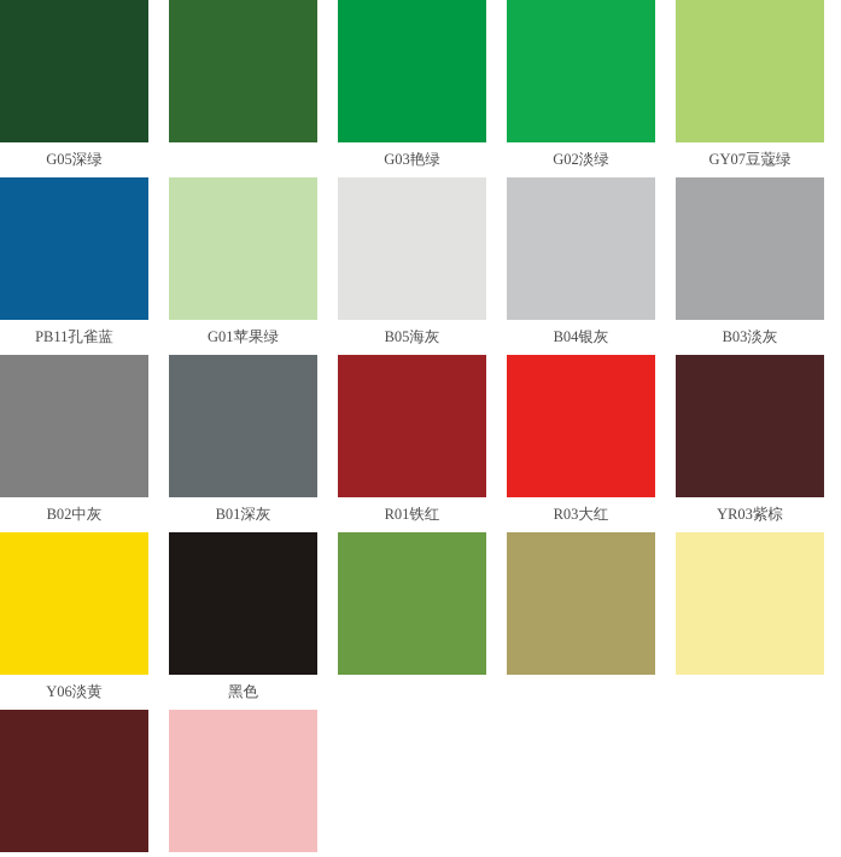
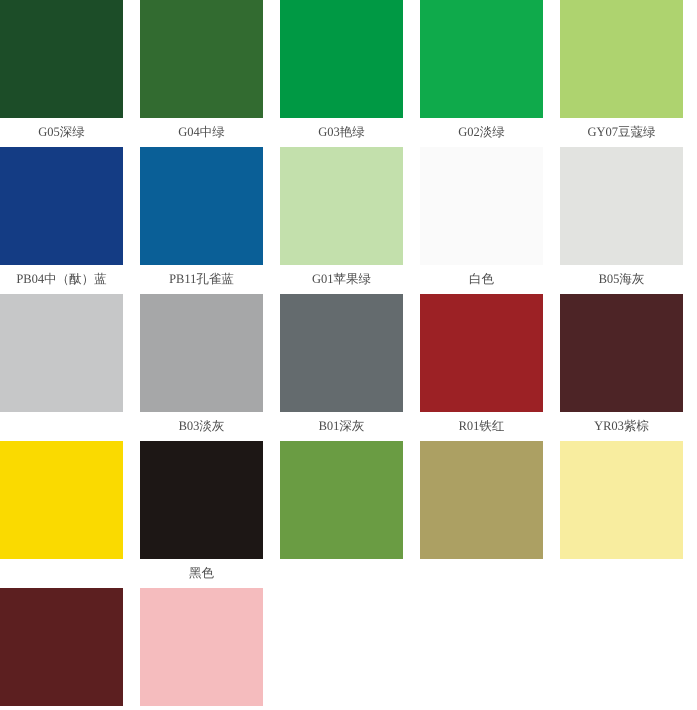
  G05深绿
+ G04中绿
  G03艳绿
  G02淡绿
  GY07豆蔻绿
+ PB04中（酞）蓝
  PB11孔雀蓝
  G01苹果绿
+ 白色
  B05海灰
- B04银灰
  B03淡灰
- B02中灰
  B01深灰
  R01铁红
- R03大红
  YR03紫棕
- Y06淡黄
  黑色
